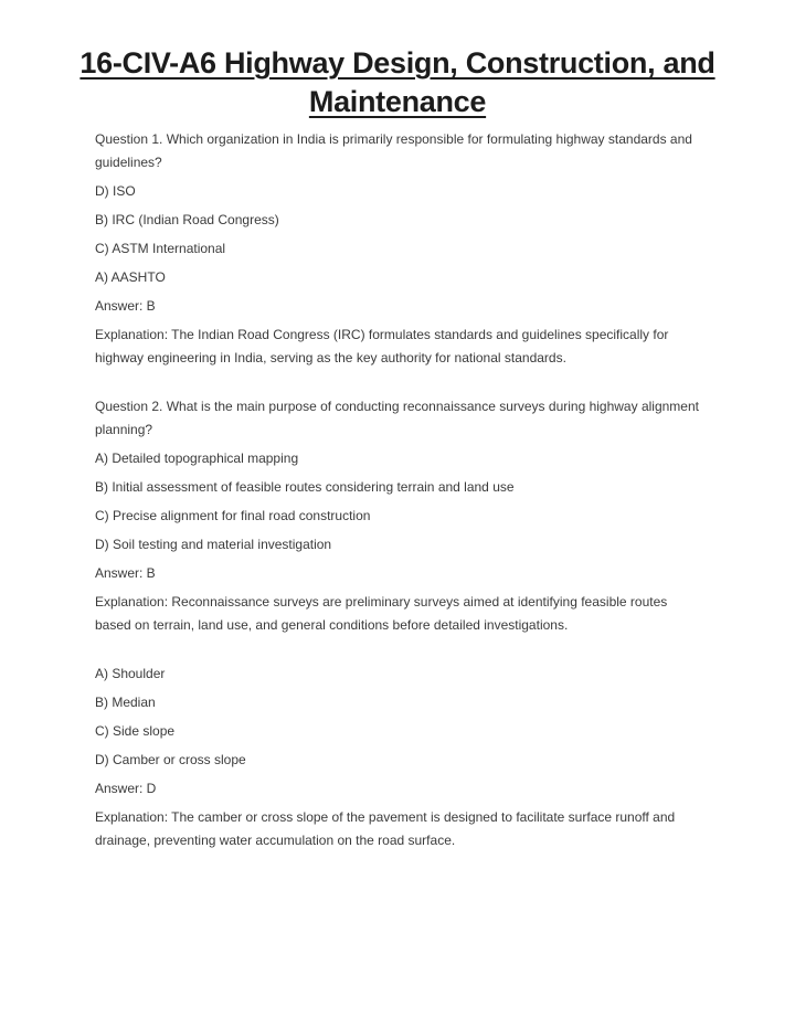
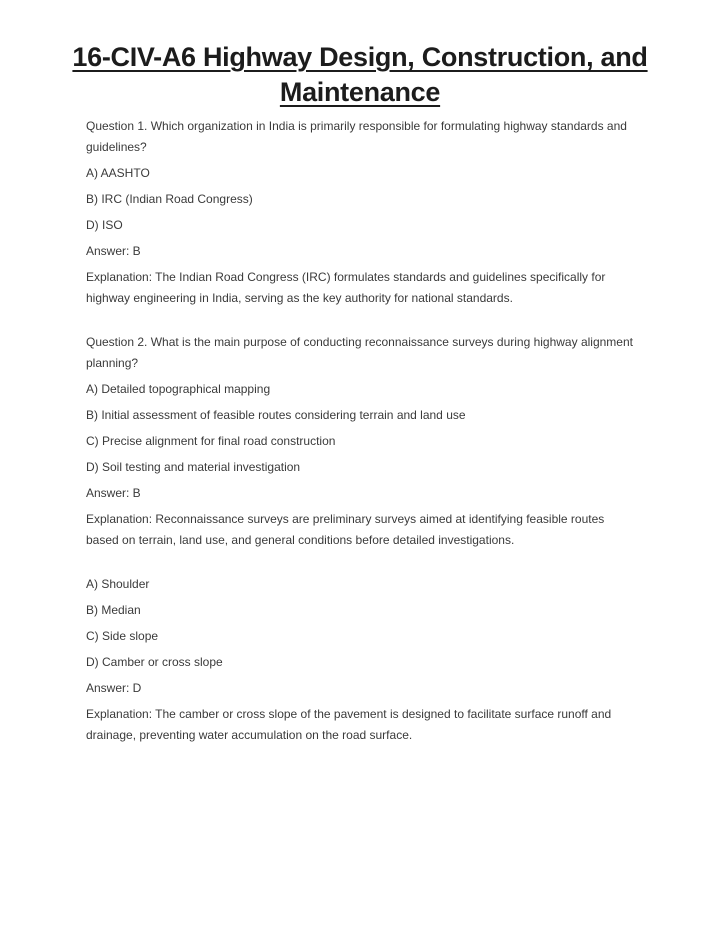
  16-CIV-A6 Highway Design, Construction, and Maintenance
  Question 1. Which organization in India is primarily responsible for formulating highway standards and guidelines?
- D) ISO
+ A) AASHTO
  B) IRC (Indian Road Congress)
- C) ASTM International
- A) AASHTO
+ D) ISO
  Answer: B
  Explanation: The Indian Road Congress (IRC) formulates standards and guidelines specifically for highway engineering in India, serving as the key authority for national standards.
  Question 2. What is the main purpose of conducting reconnaissance surveys during highway alignment planning?
  A) Detailed topographical mapping
  B) Initial assessment of feasible routes considering terrain and land use
  C) Precise alignment for final road construction
  D) Soil testing and material investigation
  Answer: B
  Explanation: Reconnaissance surveys are preliminary surveys aimed at identifying feasible routes based on terrain, land use, and general conditions before detailed investigations.
  A) Shoulder
  B) Median
  C) Side slope
  D) Camber or cross slope
  Answer: D
  Explanation: The camber or cross slope of the pavement is designed to facilitate surface runoff and drainage, preventing water accumulation on the road surface.
